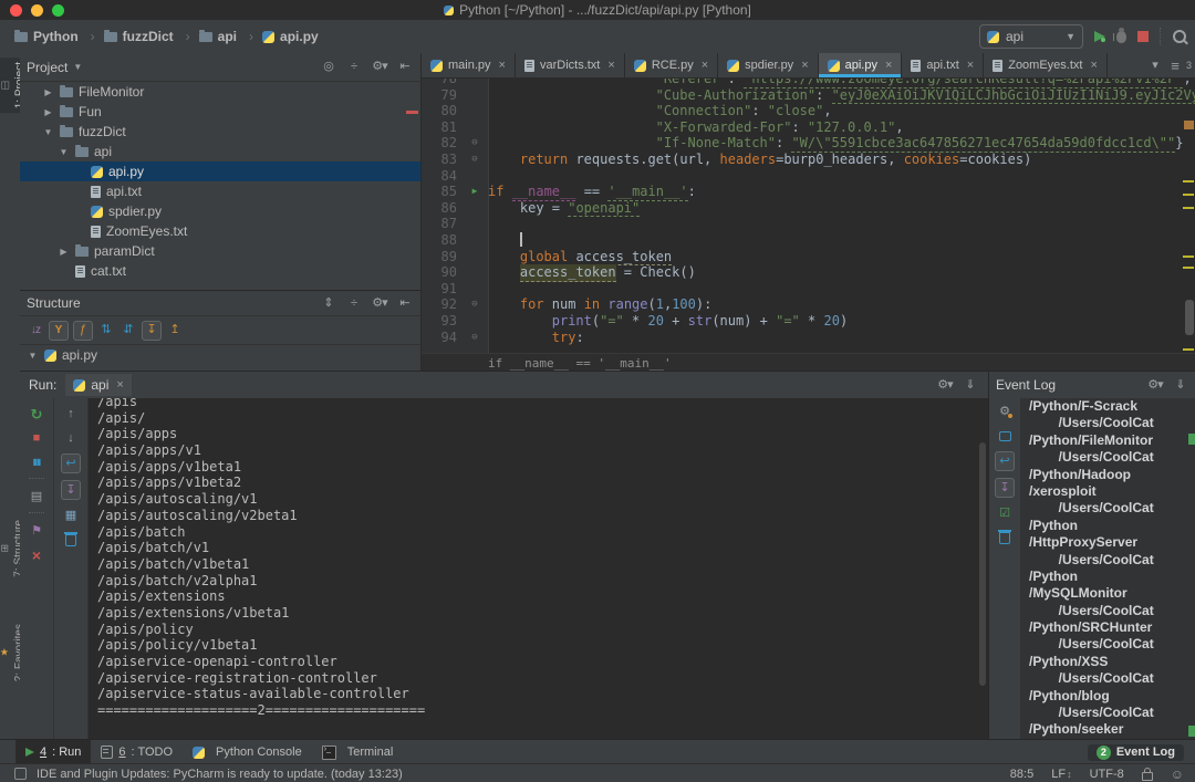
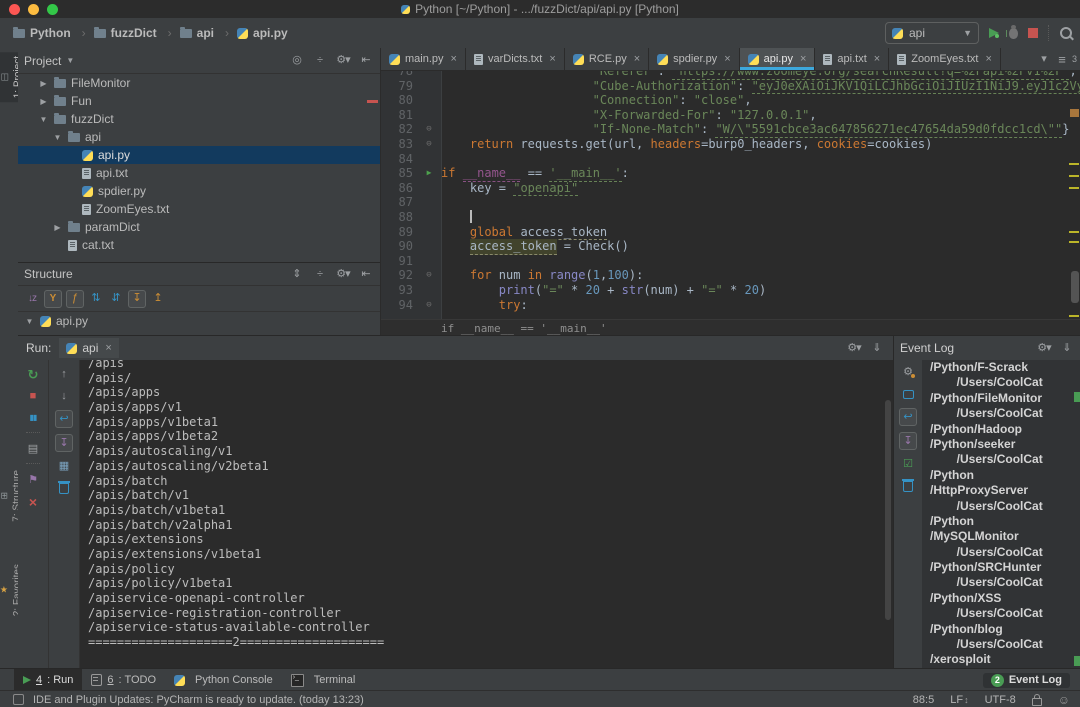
  Python [~/Python] - .../fuzzDict/api/api.py [Python]
  Python
  fuzzDict
  api
  api.py
  api
  ▼
  Project
  ▼
  ▶
  FileMonitor
  ▶
  Fun
  ▼
  fuzzDict
  ▼
  api
  api.py
  api.txt
  spdier.py
  ZoomEyes.txt
  ▶
  paramDict
  cat.txt
  Structure
  ▼
  api.py
  3
  main.py
  varDicts.txt
  RCE.py
  spdier.py
  api.py
  api.txt
  ZoomEyes.txt
  78
  "Referer": "https://www.zoomeye.org/searchResult?q=%2Fapi%2Fv1%2F",
  79
  "Cube-Authorization": "eyJ0eXAiOiJKV1QiLCJhbGciOiJIUzI1NiJ9.eyJ1c2V
  80
  "Connection": "close",
  81
  "X-Forwarded-For": "127.0.0.1",
  82
  "If-None-Match": "W/\"5591cbce3ac647856271ec47654da59d0fdcc1cd\""}
  83
  return requests.get(url, headers=burp0_headers, cookies=cookies)
  84
  85
  if __name__ == '__main__':
  86
  key = "openapi"
  87
  88
  89
  global access_token
  90
  access_token = Check()
  91
  92
  for num in range(1,100):
  93
  print("=" * 20 + str(num) + "=" * 20)
  94
  try:
  if __name__ == '__main__'
  Run:
  api
  /apis
  /apis/
  /apis/apps
  /apis/apps/v1
  /apis/apps/v1beta1
  /apis/apps/v1beta2
  /apis/autoscaling/v1
  /apis/autoscaling/v2beta1
  /apis/batch
  /apis/batch/v1
  /apis/batch/v1beta1
  /apis/batch/v2alpha1
  /apis/extensions
  /apis/extensions/v1beta1
  /apis/policy
  /apis/policy/v1beta1
  /apiservice-openapi-controller
  /apiservice-registration-controller
  /apiservice-status-available-controller
  ====================2====================
  Event Log
  /Python/F-Scrack
  /Users/CoolCat
  /Python/FileMonitor
  /Users/CoolCat
  /Python/Hadoop
- /xerosploit
+ /Python/seeker
  /Users/CoolCat
  /Python
  /HttpProxyServer
  /Users/CoolCat
  /Python
  /MySQLMonitor
  /Users/CoolCat
  /Python/SRCHunter
  /Users/CoolCat
  /Python/XSS
  /Users/CoolCat
  /Python/blog
  /Users/CoolCat
- /Python/seeker
+ /xerosploit
  4
  : Run
  6
  : TODO
  Python Console
  Terminal
  2
  Event Log
  IDE and Plugin Updates: PyCharm is ready to update. (today 13:23)
  88:5
  LF
  ↕
  UTF-8
  ☺
